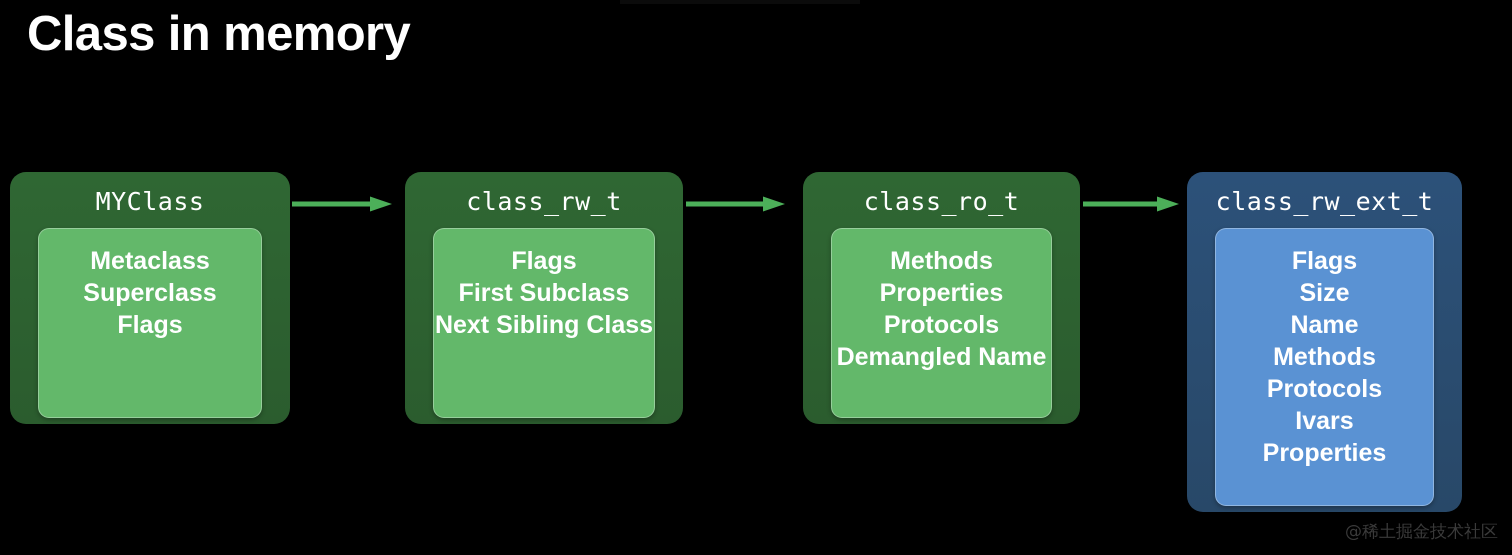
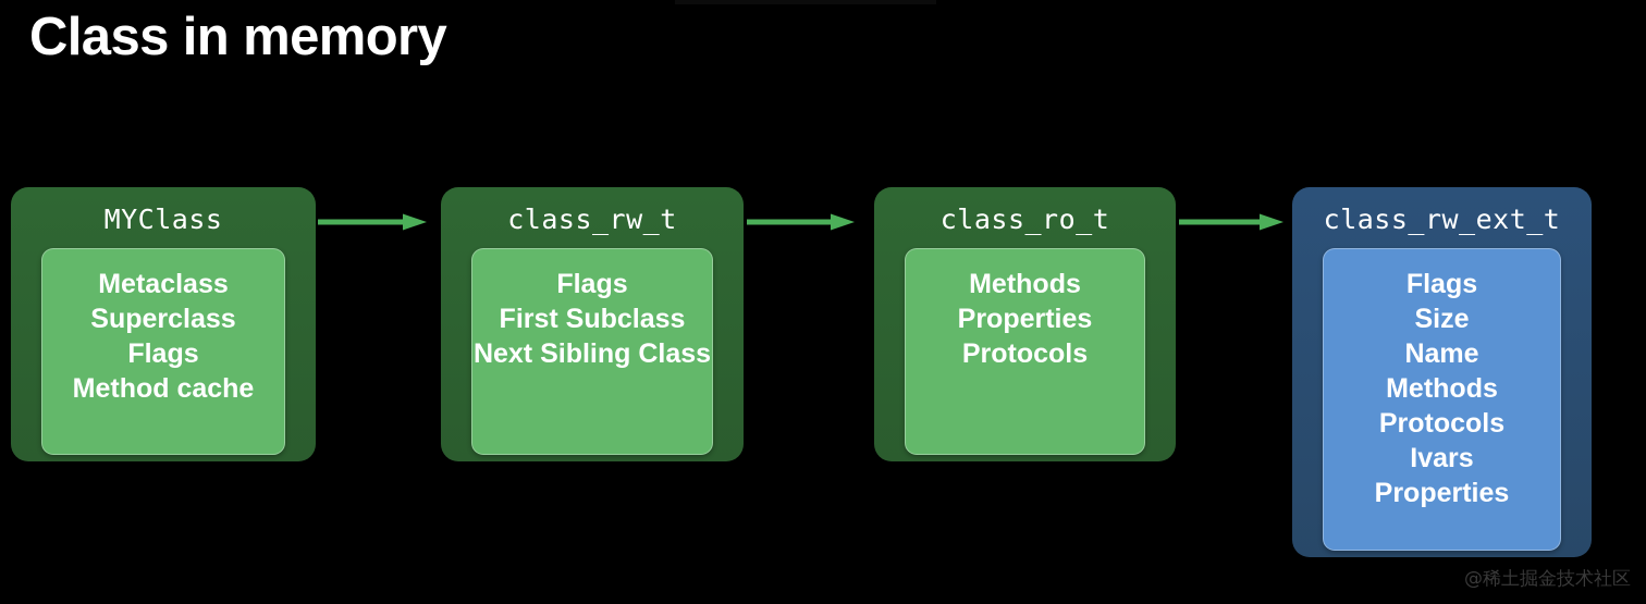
  Class in memory
  MYClass
  Metaclass
  Superclass
  Flags
+ Method cache
  class_rw_t
  Flags
  First Subclass
  Next Sibling Class
  class_ro_t
  Methods
  Properties
  Protocols
- Demangled Name
  class_rw_ext_t
  Flags
  Size
  Name
  Methods
  Protocols
  Ivars
  Properties
  @稀土掘金技术社区
